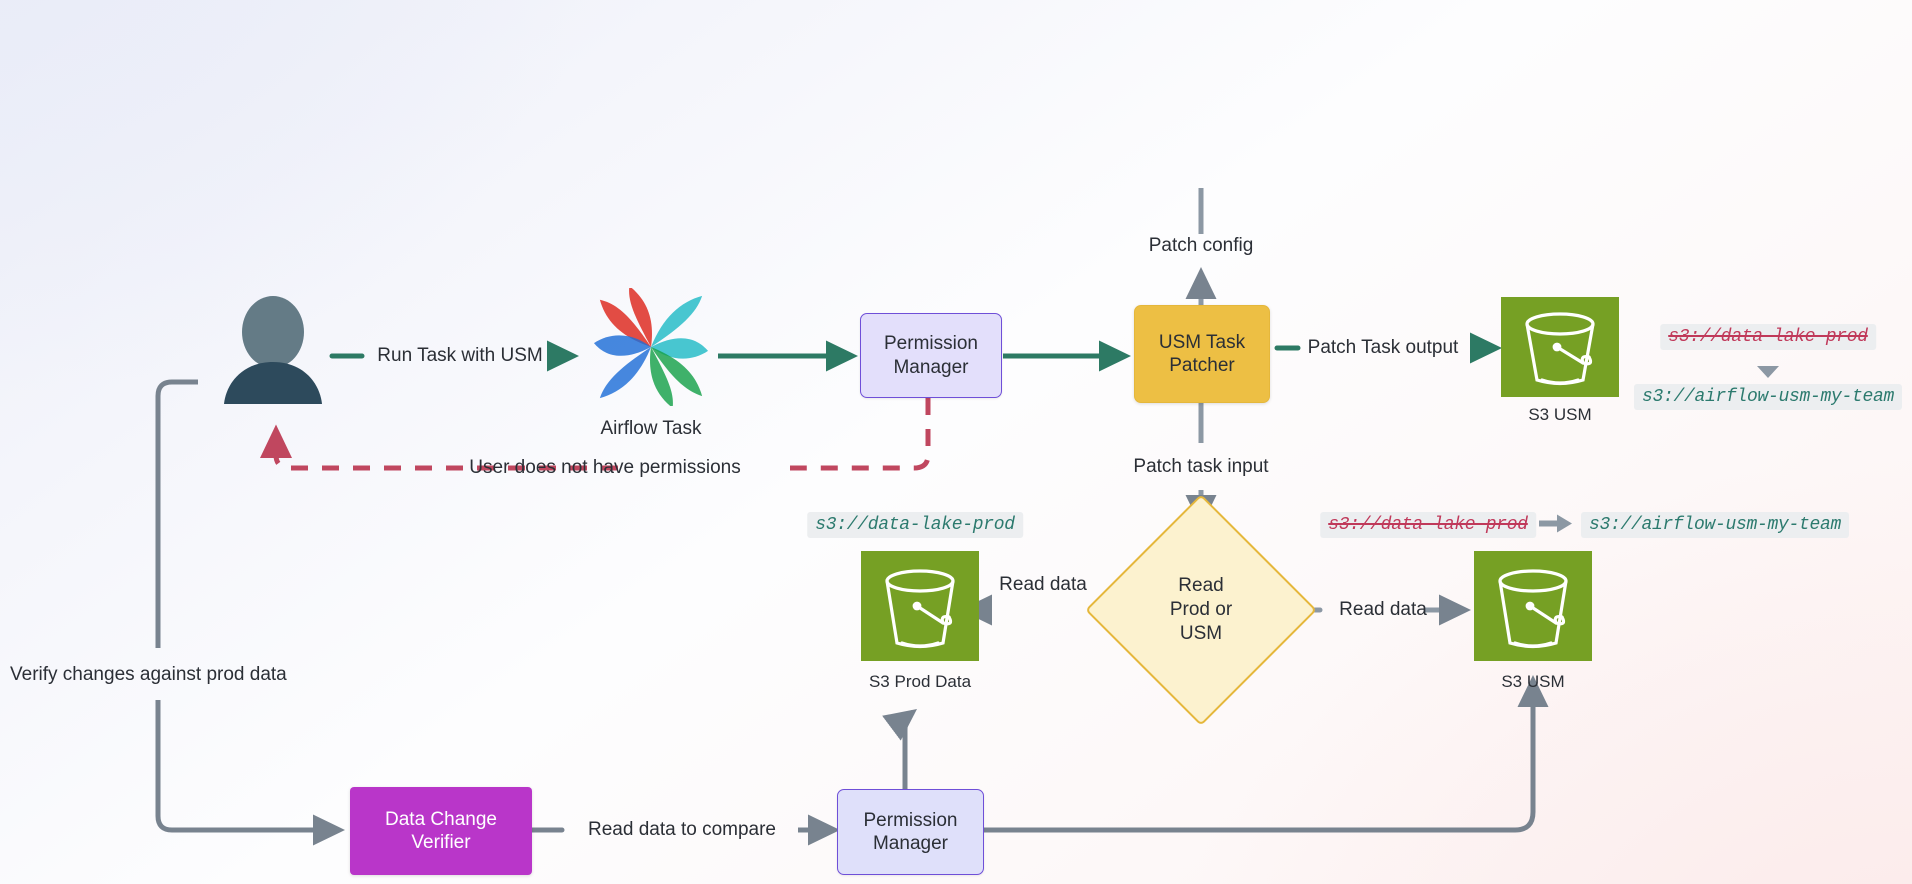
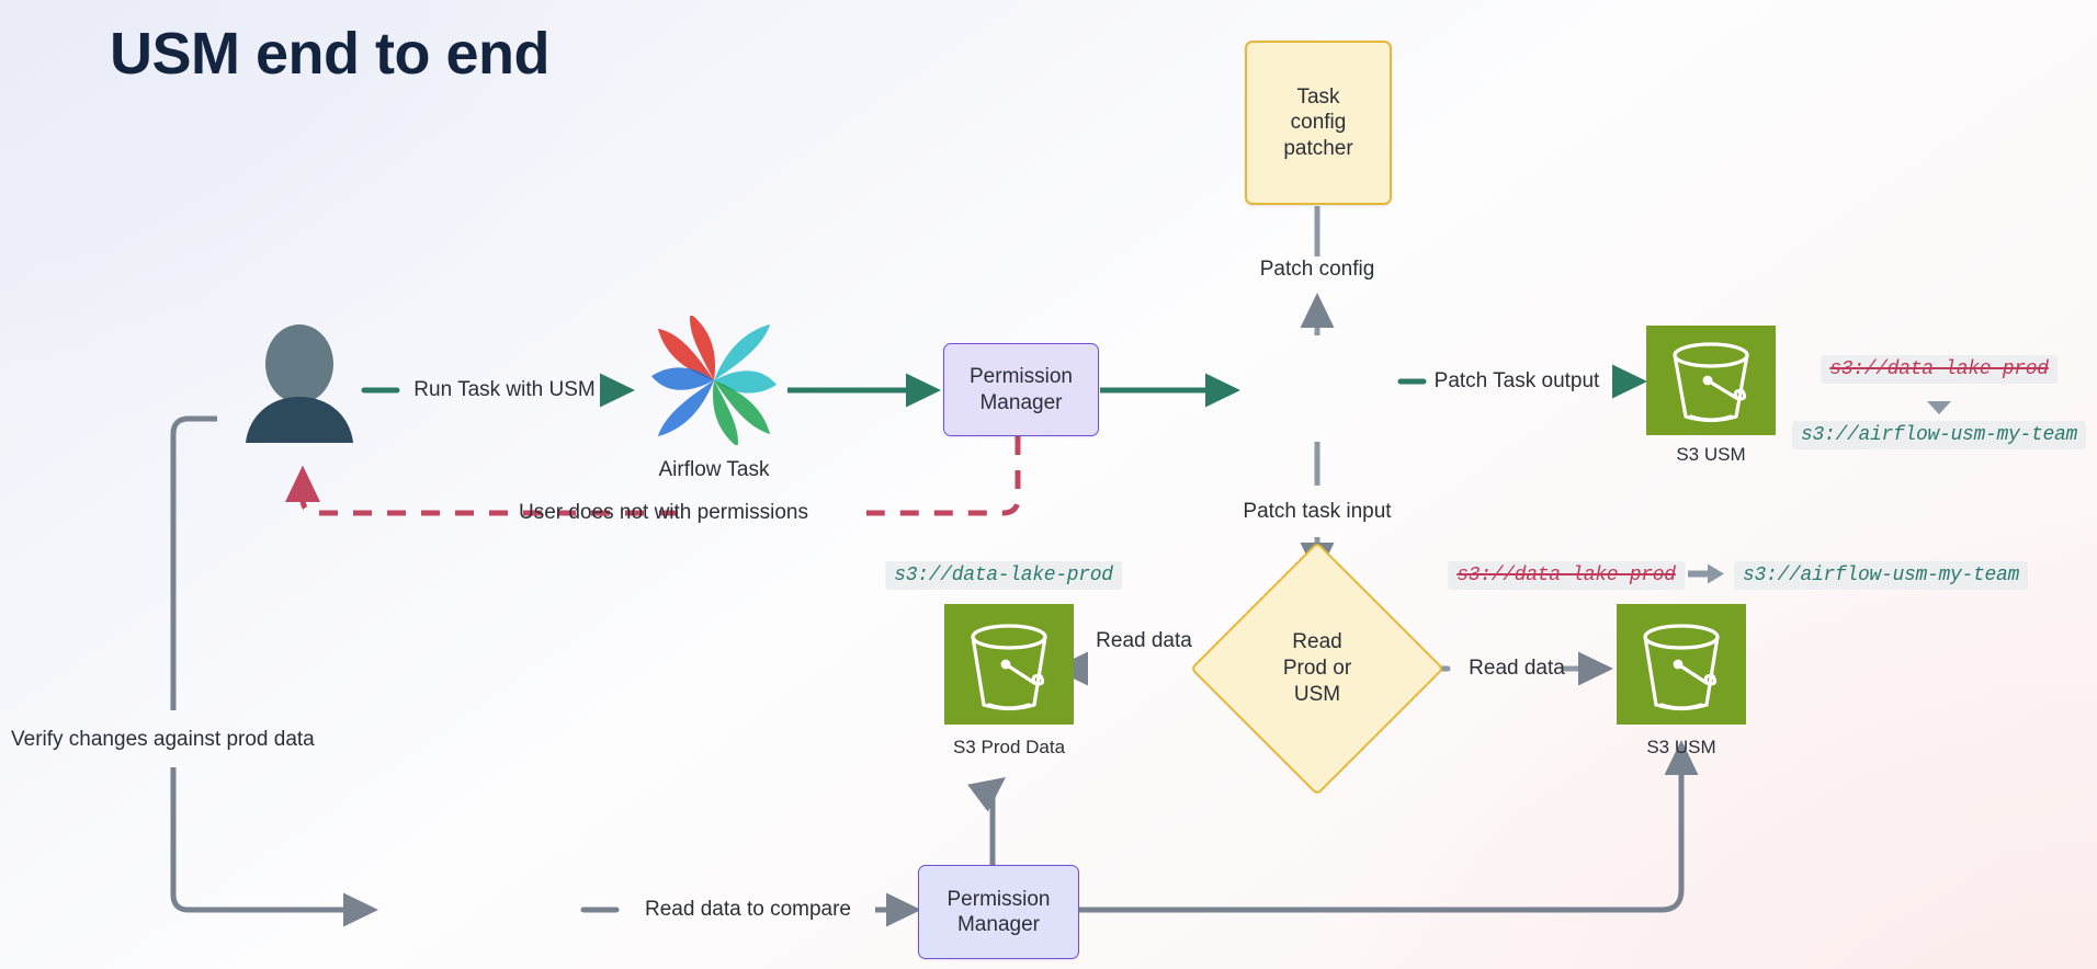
+ USM end to end
  Airflow Task
+ Task
+ config
+ patcher
  Permission
  Manager
- USM Task
- Patcher
  S3 USM
  s3://data-lake-prod
  s3://airflow-usm-my-team
  Read
  Prod or
  USM
  S3 Prod Data
  s3://data-lake-prod
  S3 USM
  s3://data-lake-prod
  s3://airflow-usm-my-team
- Data Change
- Verifier
  Permission
  Manager
  Run Task with USM
- User does not have permissions
+ User does not with permissions
  Patch config
  Patch Task output
  Patch task input
  Read data
  Read data
  Read data to compare
  Verify changes against prod data
